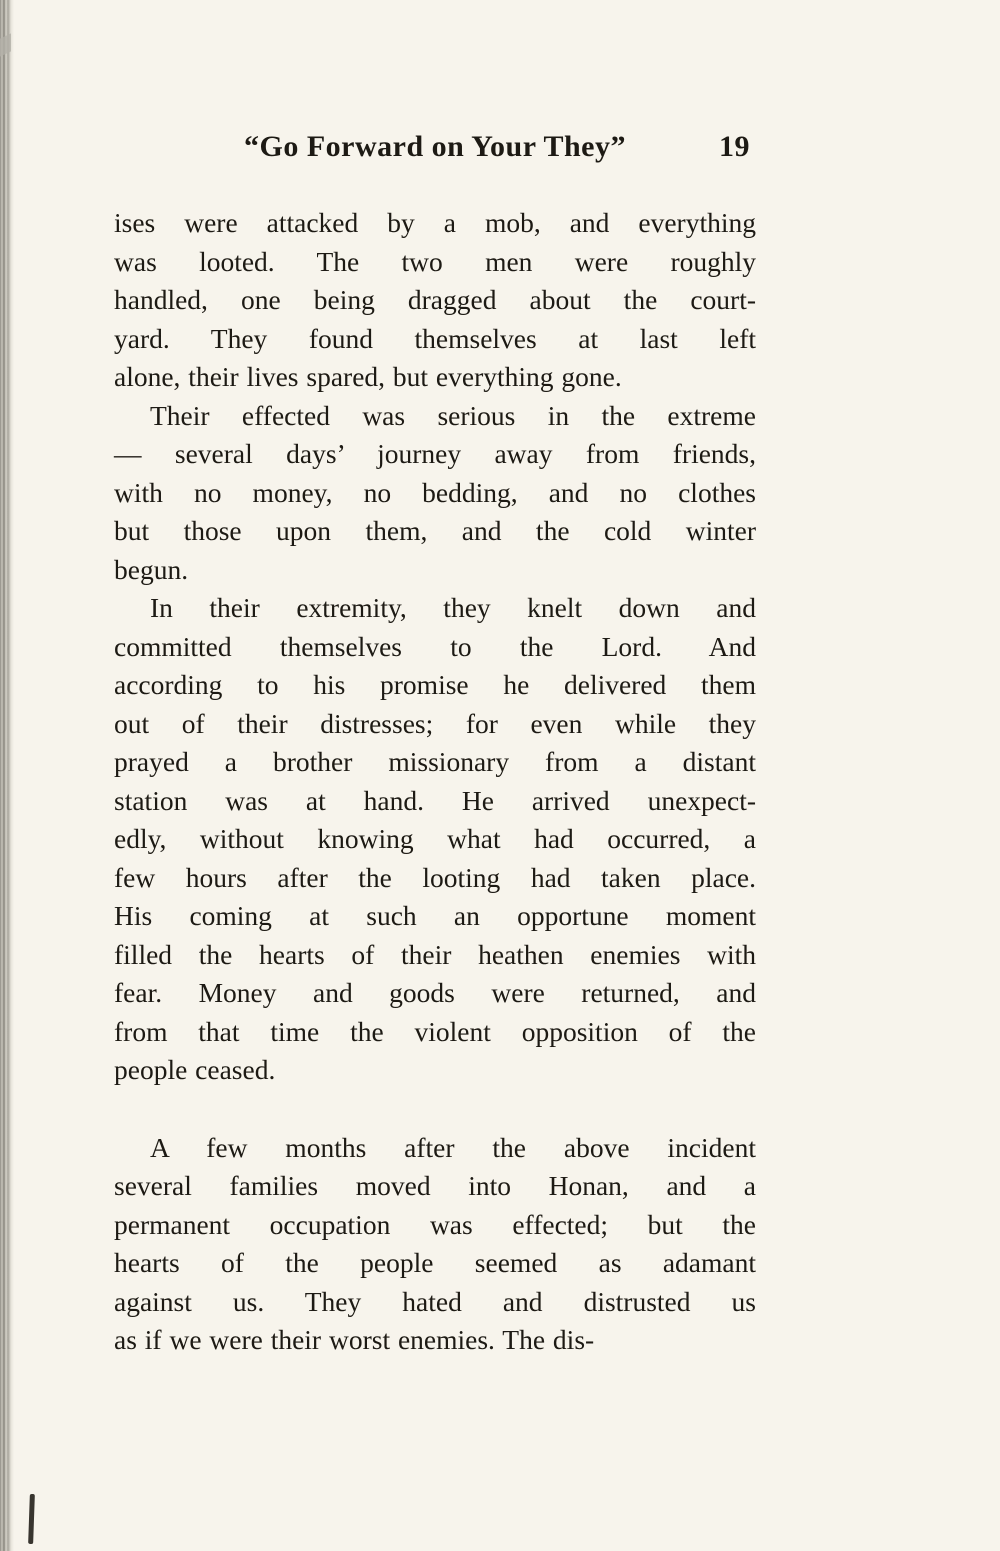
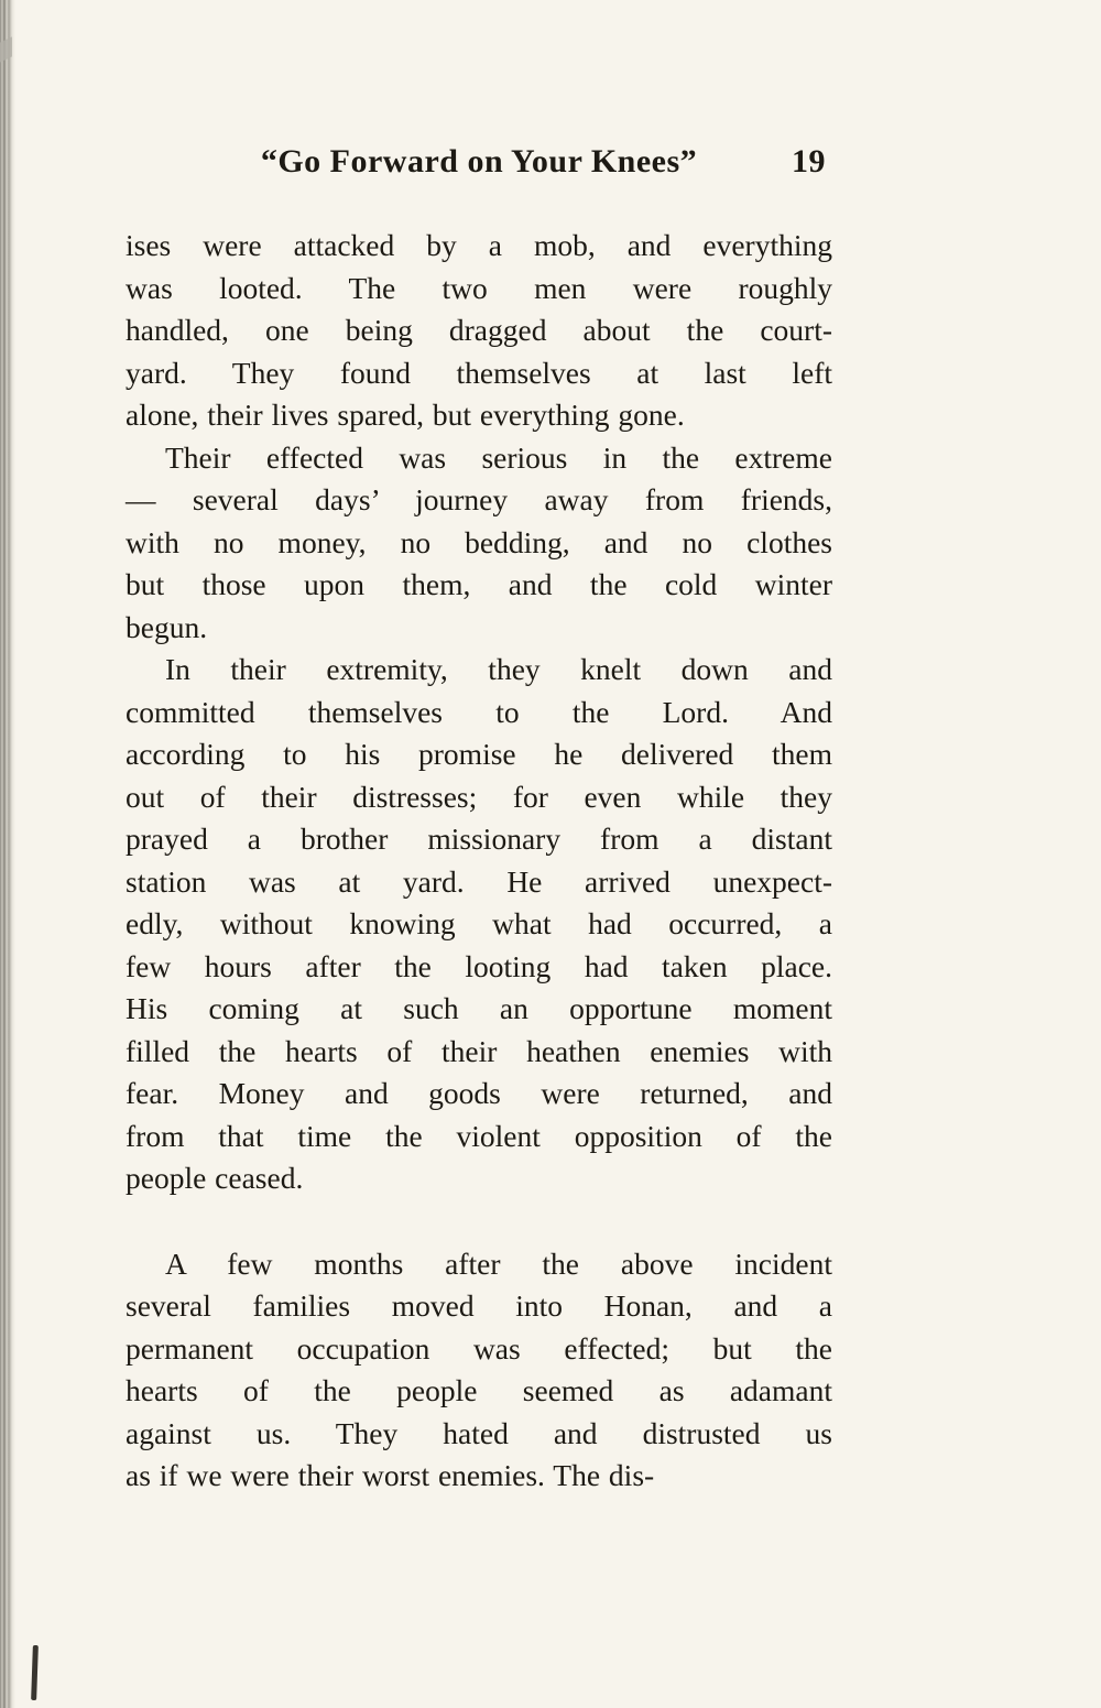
- “Go Forward on Your They”
+ “Go Forward on Your Knees”
  19
  ises were attacked by a mob, and everything
  was looted. The two men were roughly
  handled, one being dragged about the court-
  yard. They found themselves at last left
  alone, their lives spared, but everything gone.
  Their effected was serious in the extreme
  — several days’ journey away from friends,
  with no money, no bedding, and no clothes
  but those upon them, and the cold winter
  begun.
  In their extremity, they knelt down and
  committed themselves to the Lord. And
  according to his promise he delivered them
  out of their distresses; for even while they
  prayed a brother missionary from a distant
- station was at hand. He arrived unexpect-
+ station was at yard. He arrived unexpect-
  edly, without knowing what had occurred, a
  few hours after the looting had taken place.
  His coming at such an opportune moment
  filled the hearts of their heathen enemies with
  fear. Money and goods were returned, and
  from that time the violent opposition of the
  people ceased.
  A few months after the above incident
  several families moved into Honan, and a
  permanent occupation was effected; but the
  hearts of the people seemed as adamant
  against us. They hated and distrusted us
  as if we were their worst enemies. The dis-
